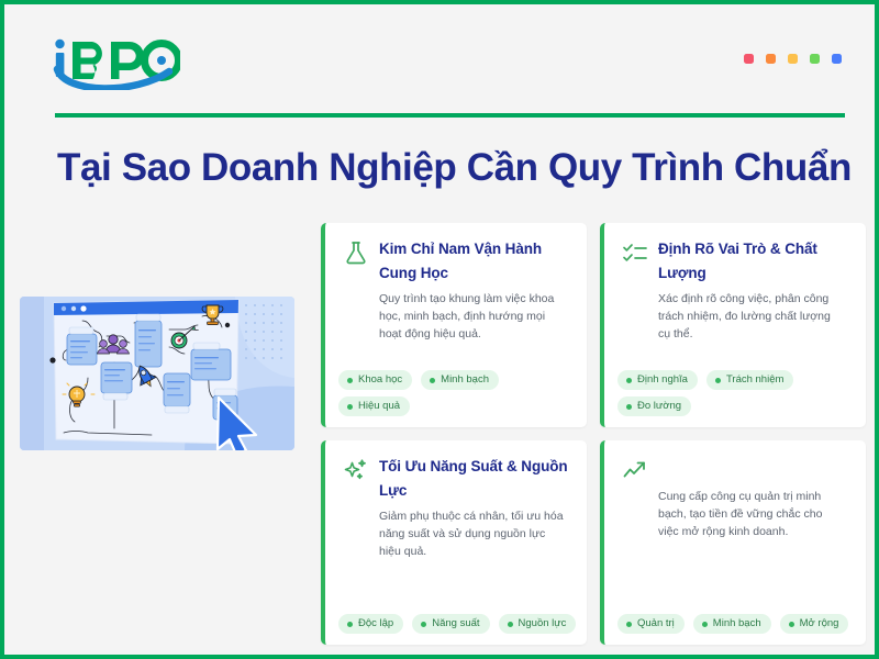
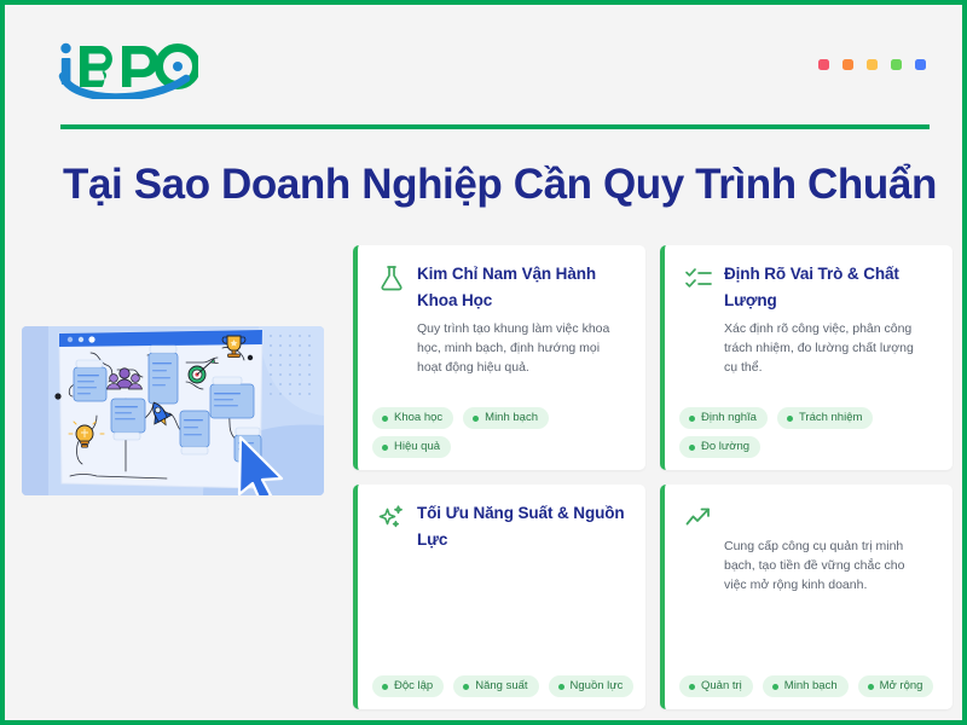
  Tại Sao Doanh Nghiệp Cần Quy Trình Chuẩn
- Kim Chỉ Nam Vận Hành Cung Học
+ Kim Chỉ Nam Vận Hành Khoa Học
  Quy trình tạo khung làm việc khoa học, minh bạch, định hướng mọi hoạt động hiệu quả.
  Khoa học
  Minh bạch
  Hiệu quả
  Định Rõ Vai Trò & Chất Lượng
  Xác định rõ công việc, phân công trách nhiệm, đo lường chất lượng cụ thể.
  Định nghĩa
  Trách nhiệm
  Đo lường
  Tối Ưu Năng Suất & Nguồn Lực
- Giảm phụ thuộc cá nhân, tối ưu hóa năng suất và sử dụng nguồn lực hiệu quả.
  Độc lập
  Năng suất
  Nguồn lực
  Cung cấp công cụ quản trị minh bạch, tạo tiền đề vững chắc cho việc mở rộng kinh doanh.
  Quản trị
  Minh bạch
  Mở rộng
